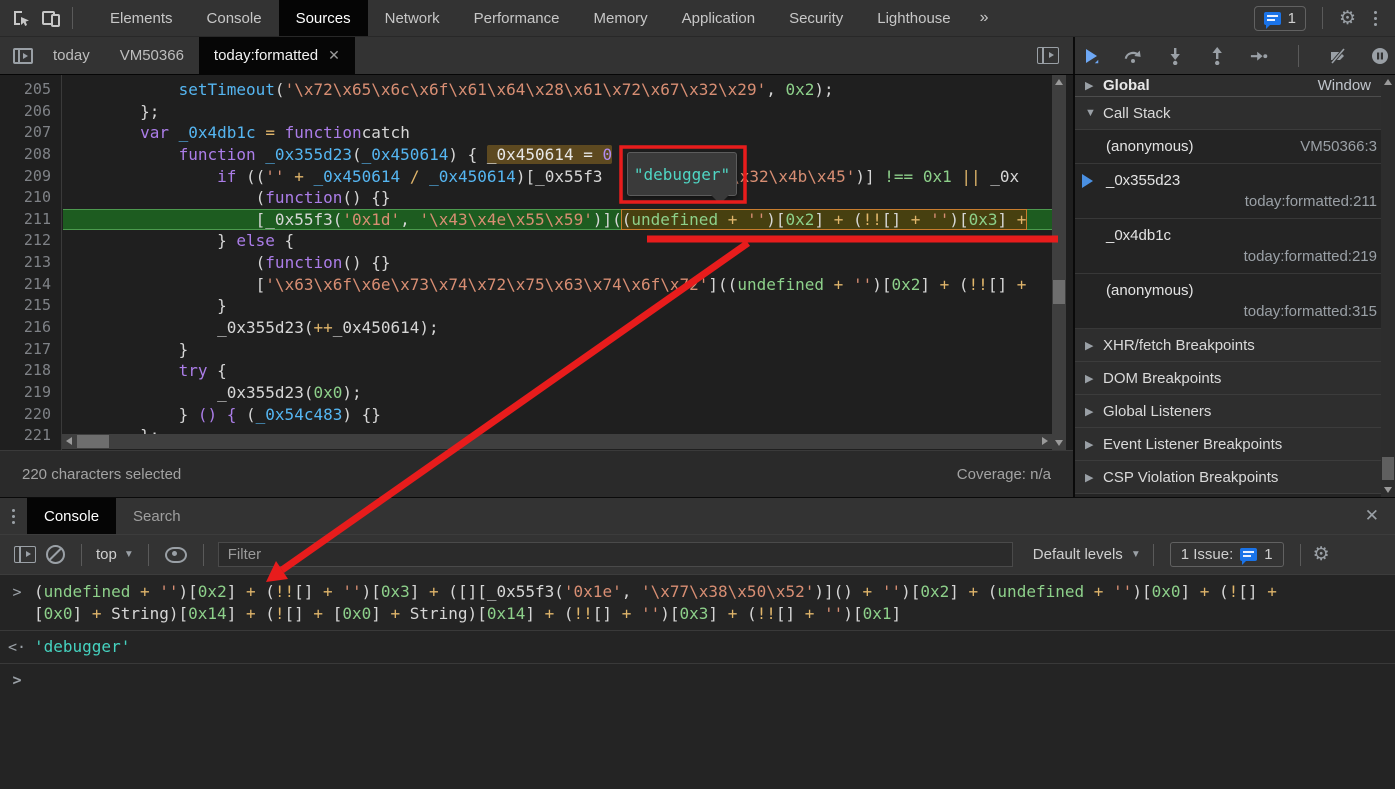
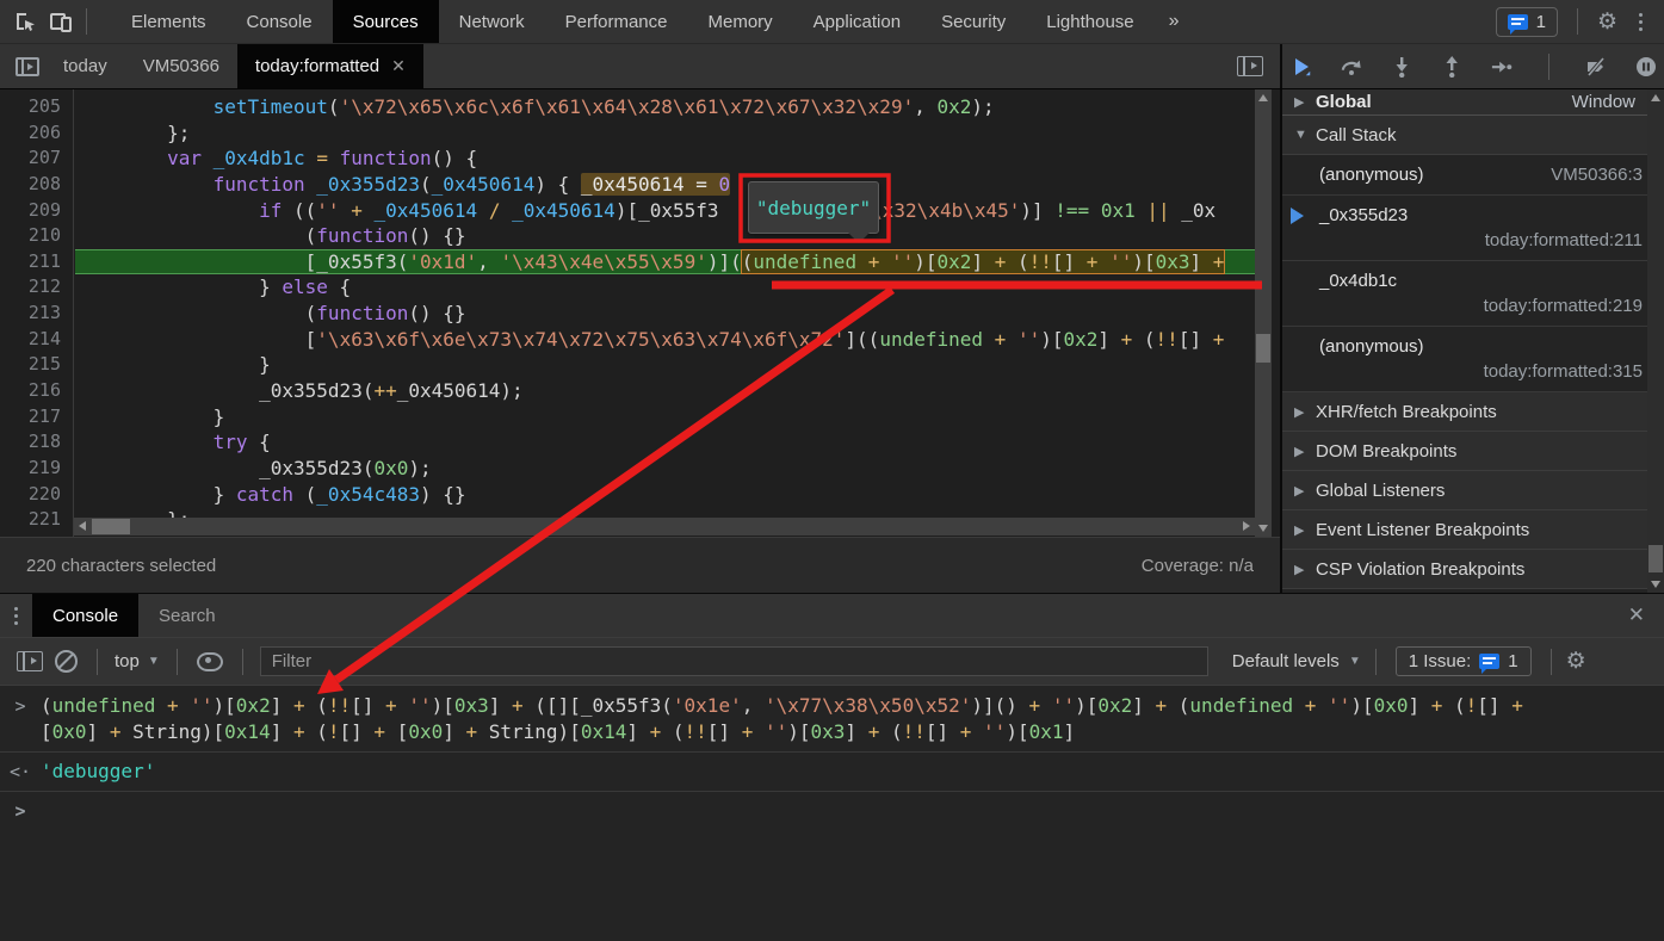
  Elements
  Console
  Sources
  Network
  Performance
  Memory
  Application
  Security
  Lighthouse
  »
  1
  ⚙
  today
  VM50366
  today:formatted
  ✕
  205
  206
  207
  208
  209
  210
  211
  212
  213
  214
  215
  216
  217
  218
  219
  220
  221
  setTimeout('\x72\x65\x6c\x6f\x61\x64\x28\x61\x72\x67\x32\x29', 0x2);
  };
- var _0x4db1c = functioncatch
+ var _0x4db1c = function() {
  function _0x355d23(_0x450614) { _0x450614 = 0
  if (('' + _0x450614 / _0x450614)[_0x55f3 32\x4b\x45')] !== 0x1 || _0x
  (function() {}
  [_0x55f3('0x1d', '\x43\x4e\x55\x59')]((undefined + '')[0x2] + (!![] + '')[0x3] +
  } else {
  (function() {}
  ['\x63\x6f\x6e\x73\x74\x72\x75\x63\x74\x6f\x']((undefined + '')[0x2] + (!![] +
  }
  _0x355d23(++_0x450614);
  }
  try {
  _0x355d23(0x0);
- } () { (_0x54c483) {}
+ } catch (_0x54c483) {}
  "debugger"
  220 characters selected
  Coverage: n/a
  ▶
  Global
  Window
  ▼
  Call Stack
  (anonymous)
  VM50366:3
  _0x355d23
  today:formatted:211
  _0x4db1c
  today:formatted:219
  (anonymous)
  today:formatted:315
  ▶
  XHR/fetch Breakpoints
  ▶
  DOM Breakpoints
  ▶
  Global Listeners
  ▶
  Event Listener Breakpoints
  ▶
  CSP Violation Breakpoints
  Console
  Search
  ✕
  top
  ▼
  Filter
  Default levels
  ▼
  1 Issue:
  1
  ⚙
  >
  (undefined + '')[0x2] + (!![] + '')[0x3] + ([][_0x55f3('0x1e', '\x77\x38\x50\x52')]() + '')[0x2] + (undefined + '')[0x0] + (![] +
  [0x0] + String)[0x14] + (![] + [0x0] + String)[0x14] + (!![] + '')[0x3] + (!![] + '')[0x1]
  <·
  'debugger'
  >
